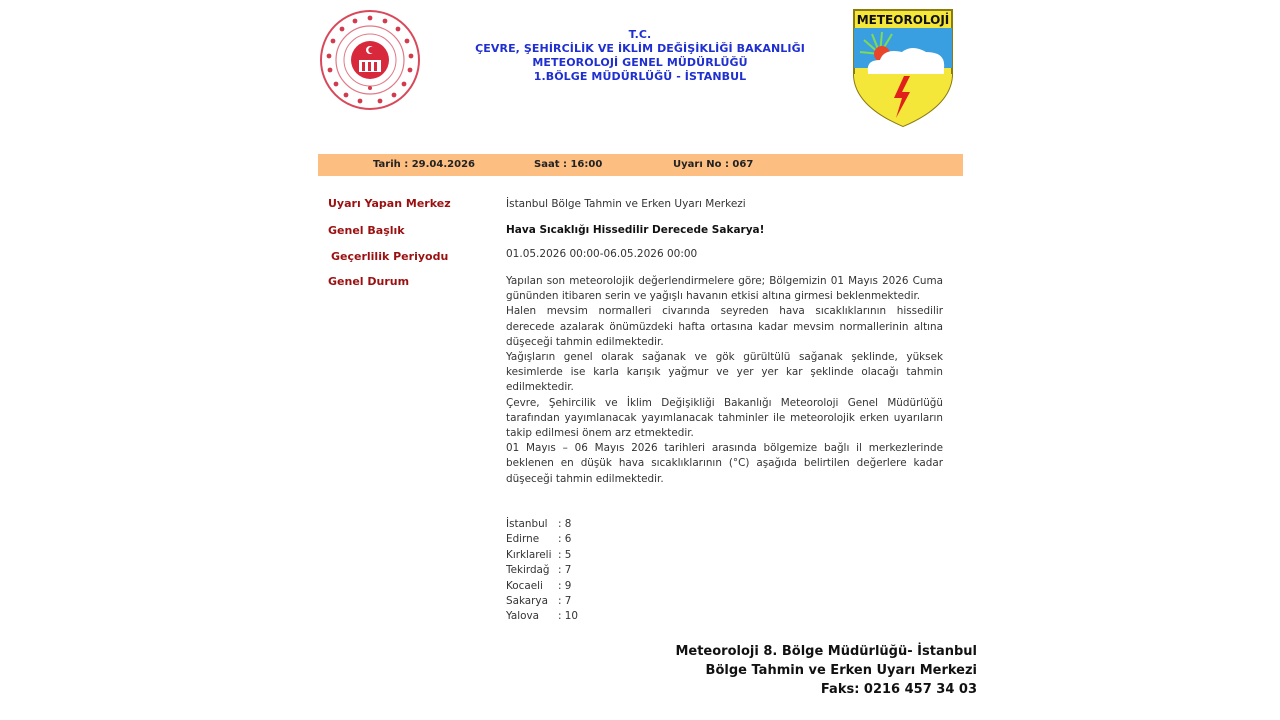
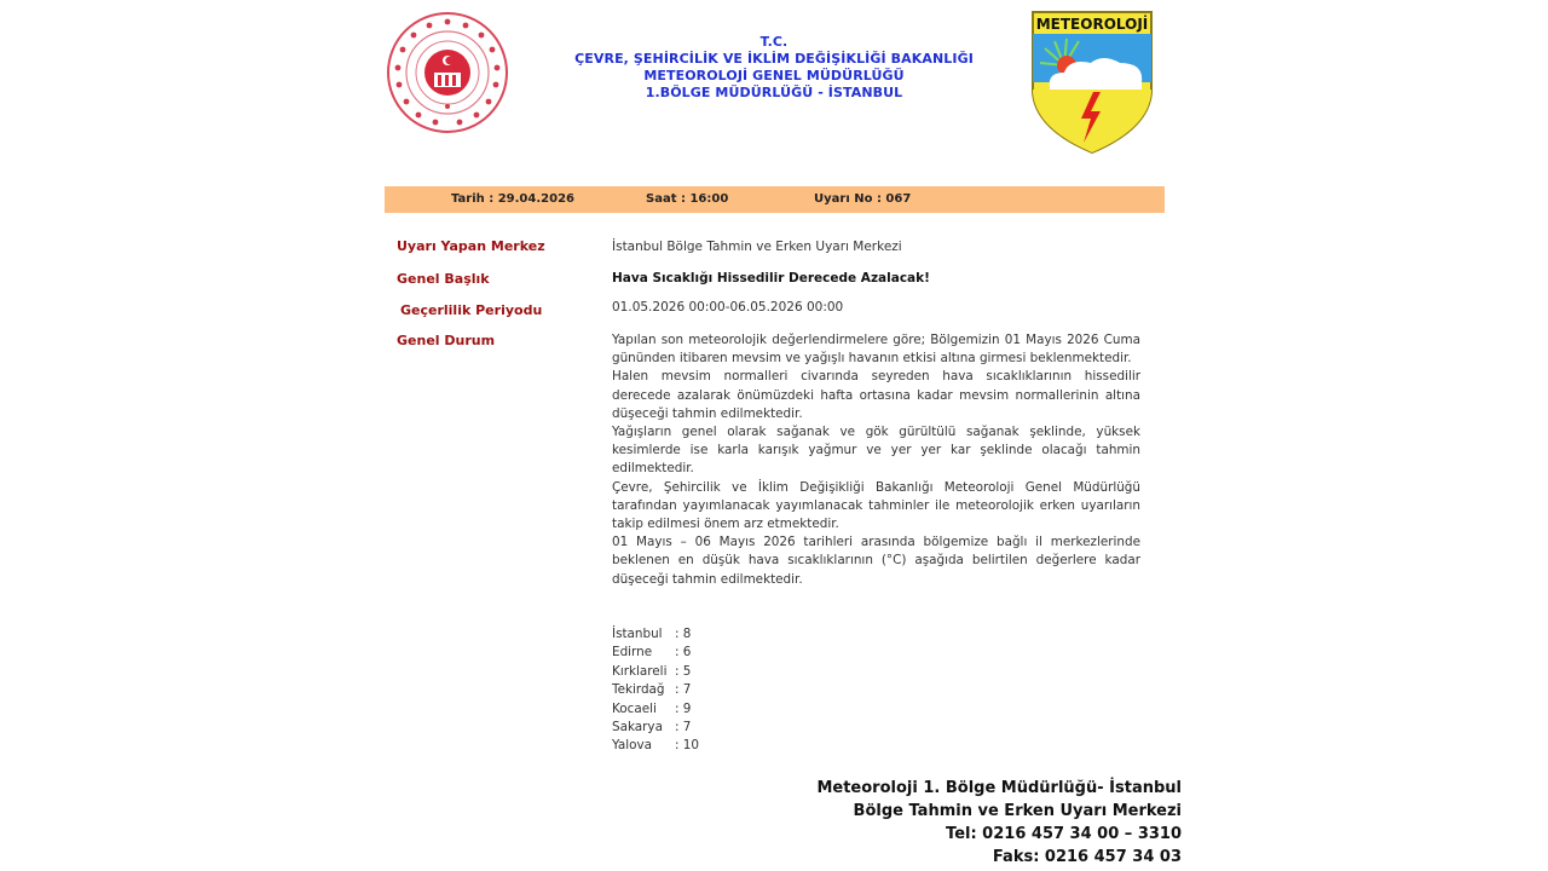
  T.C.
  ÇEVRE, ŞEHİRCİLİK VE İKLİM DEĞİŞİKLİĞİ BAKANLIĞI
  METEOROLOJİ GENEL MÜDÜRLÜĞÜ
  1.BÖLGE MÜDÜRLÜĞÜ - İSTANBUL
  METEOROLOJİ
  Tarih : 29.04.2026
  Saat : 16:00
  Uyarı No : 067
  Uyarı Yapan Merkez
  İstanbul Bölge Tahmin ve Erken Uyarı Merkezi
  Genel Başlık
- Hava Sıcaklığı Hissedilir Derecede Sakarya!
+ Hava Sıcaklığı Hissedilir Derecede Azalacak!
  Geçerlilik Periyodu
  01.05.2026 00:00-06.05.2026 00:00
  Genel Durum
- Yapılan son meteorolojik değerlendirmelere göre; Bölgemizin 01 Mayıs 2026 Cuma gününden itibaren serin ve yağışlı havanın etkisi altına girmesi beklenmektedir.
+ Yapılan son meteorolojik değerlendirmelere göre; Bölgemizin 01 Mayıs 2026 Cuma gününden itibaren mevsim ve yağışlı havanın etkisi altına girmesi beklenmektedir.
  Halen mevsim normalleri civarında seyreden hava sıcaklıklarının hissedilir derecede azalarak önümüzdeki hafta ortasına kadar mevsim normallerinin altına düşeceği tahmin edilmektedir.
  Yağışların genel olarak sağanak ve gök gürültülü sağanak şeklinde, yüksek kesimlerde ise karla karışık yağmur ve yer yer kar şeklinde olacağı tahmin edilmektedir.
  Çevre, Şehircilik ve İklim Değişikliği Bakanlığı Meteoroloji Genel Müdürlüğü tarafından yayımlanacak yayımlanacak tahminler ile meteorolojik erken uyarıların takip edilmesi önem arz etmektedir.
  01 Mayıs – 06 Mayıs 2026 tarihleri arasında bölgemize bağlı il merkezlerinde beklenen en düşük hava sıcaklıklarının (°C) aşağıda belirtilen değerlere kadar düşeceği tahmin edilmektedir.
  İstanbul
  : 8
  Edirne
  : 6
  Kırklareli
  : 5
  Tekirdağ
  : 7
  Kocaeli
  : 9
  Sakarya
  : 7
  Yalova
  : 10
- Meteoroloji 8. Bölge Müdürlüğü- İstanbul
+ Meteoroloji 1. Bölge Müdürlüğü- İstanbul
  Bölge Tahmin ve Erken Uyarı Merkezi
+ Tel: 0216 457 34 00 – 3310
  Faks: 0216 457 34 03
